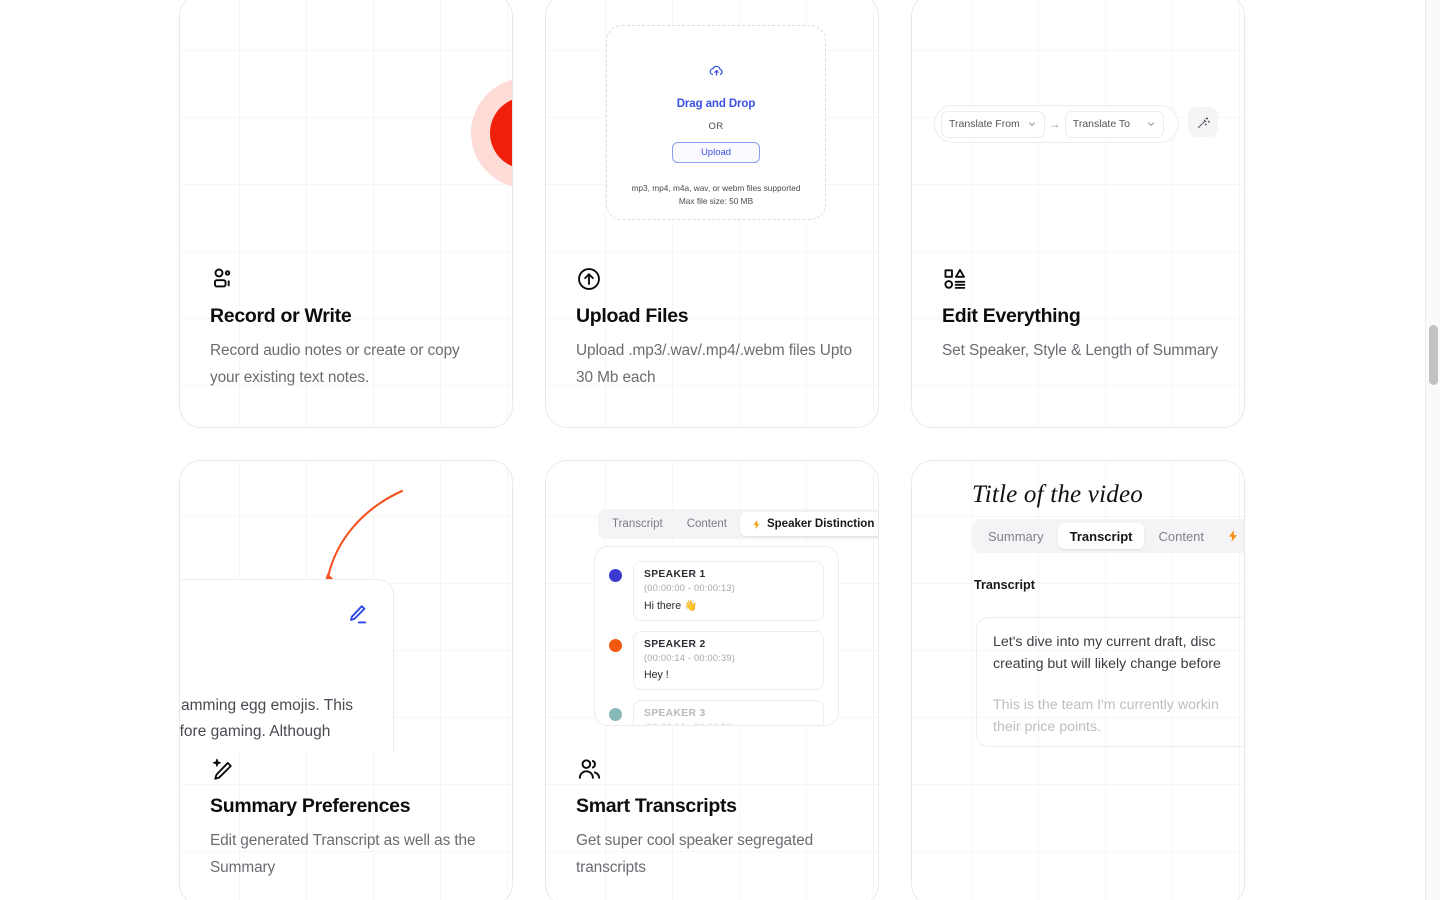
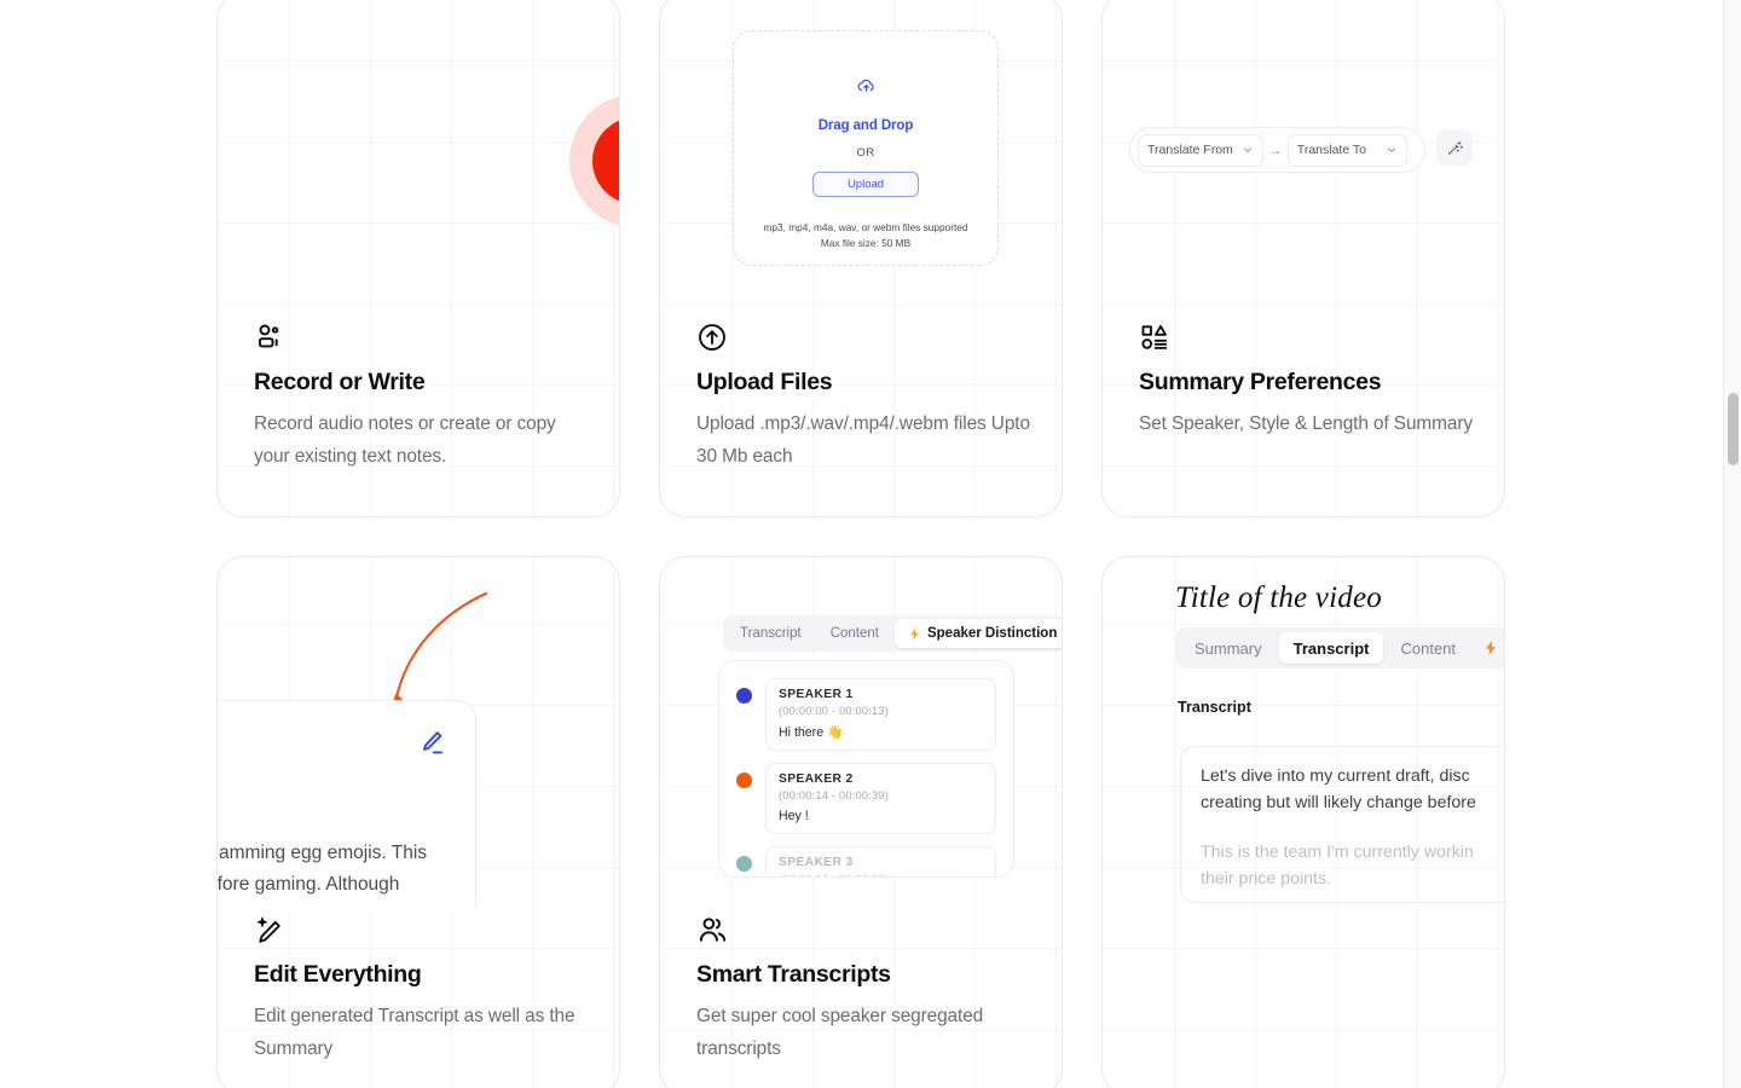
  Record or Write
  Record audio notes or create or copy your existing text notes.
  Drag and Drop
  OR
  Upload
  mp3, mp4, m4a, wav, or webm files supported
  Max file size: 50 MB
  Upload Files
  Upload .mp3/.wav/.mp4/.webm files Upto 30 Mb each
  Translate From
  →
  Translate To
- Edit Everything
+ Summary Preferences
  Set Speaker, Style & Length of Summary
  amming egg emojis. This
  fore gaming. Although
- Summary Preferences
+ Edit Everything
  Edit generated Transcript as well as the Summary
  Transcript
  Content
  Speaker Distinction
  SPEAKER 1
  (00:00:00 - 00:00:13)
  Hi there 👋
  SPEAKER 2
  (00:00:14 - 00:00:39)
  Hey !
  SPEAKER 3
  Smart Transcripts
  Get super cool speaker segregated transcripts
  Title of the video
  Summary
  Transcript
  Content
  Transcript
  Let's dive into my current draft, disc
  creating but will likely change before
  This is the team I'm currently workin
  their price points.
